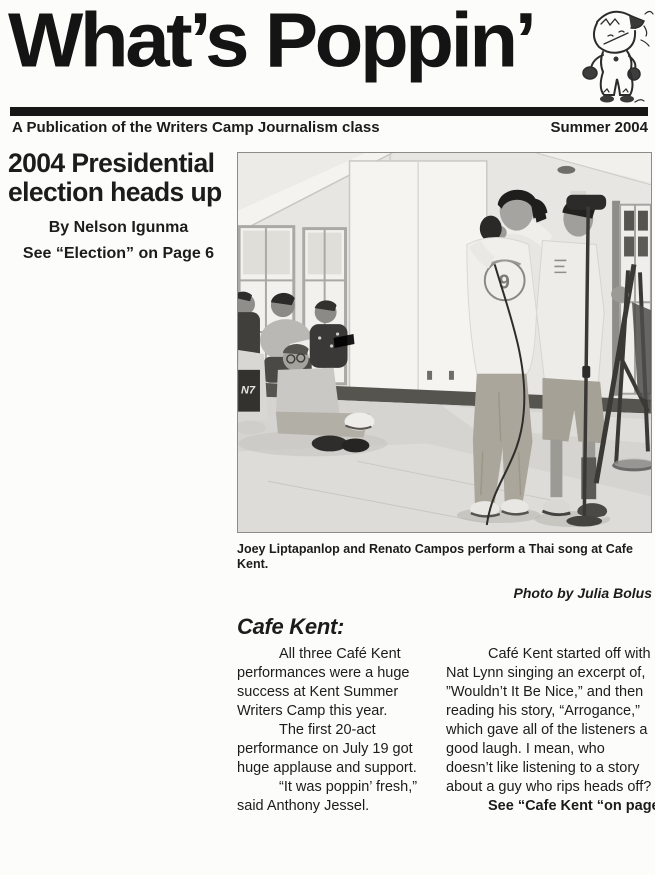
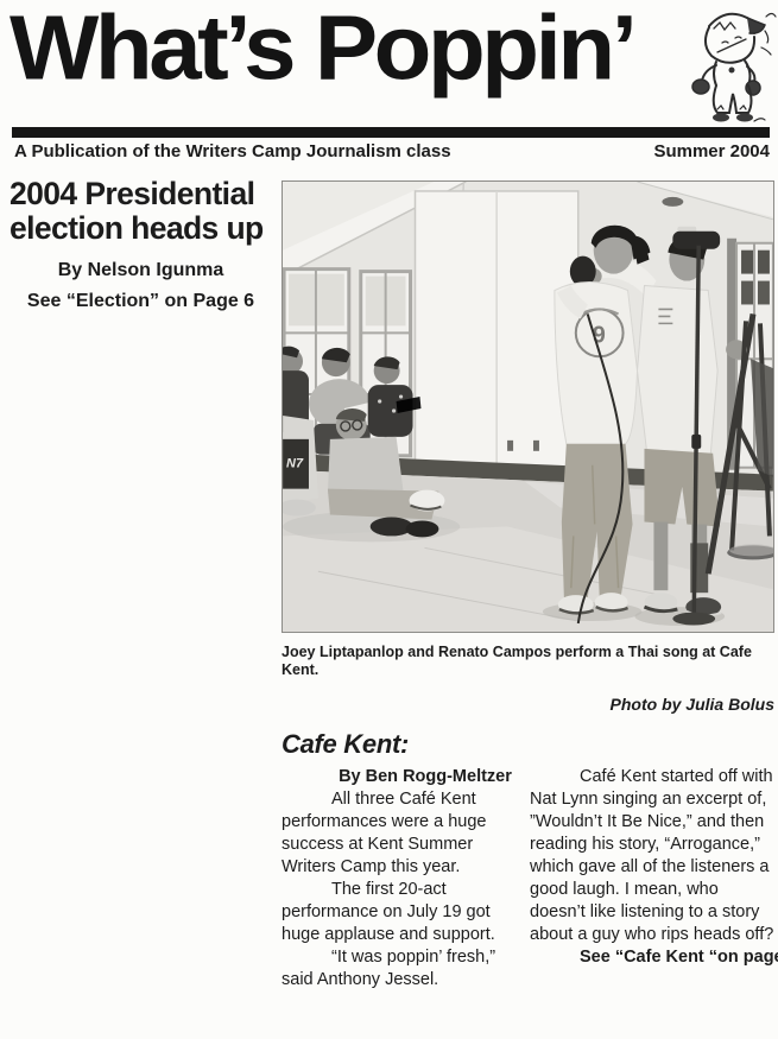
  What’s Poppin’
  A Publication of the Writers Camp Journalism class
  Summer 2004
  2004 Presidential election heads up
  By Nelson Igunma
  See “Election” on Page 6
  N7
  9
  Joey Liptapanlop and Renato Campos perform a Thai song at Cafe Kent.
  Photo by Julia Bolus
  Cafe Kent:
+ By Ben Rogg-Meltzer
  All three Café Kent performances were a huge success at Kent Summer Writers Camp this year.
  The first 20-act performance on July 19 got huge applause and support.
  “It was poppin’ fresh,” said Anthony Jessel.
  Café Kent started off with Nat Lynn singing an excerpt of, ”Wouldn’t It Be Nice,” and then reading his story, “Arrogance,” which gave all of the listeners a good laugh. I mean, who doesn’t like listening to a story about a guy who rips heads off?
  See “Cafe Kent “on pag
